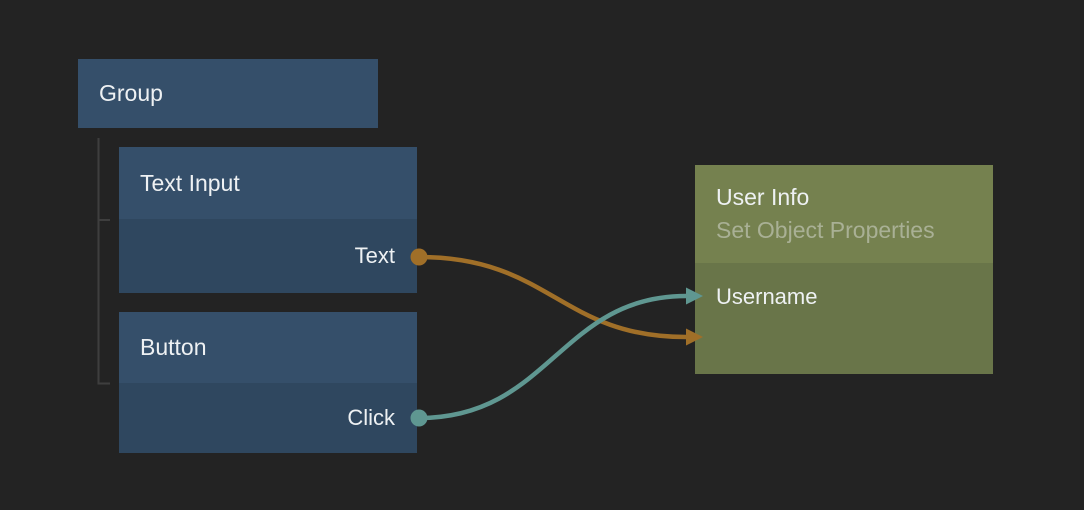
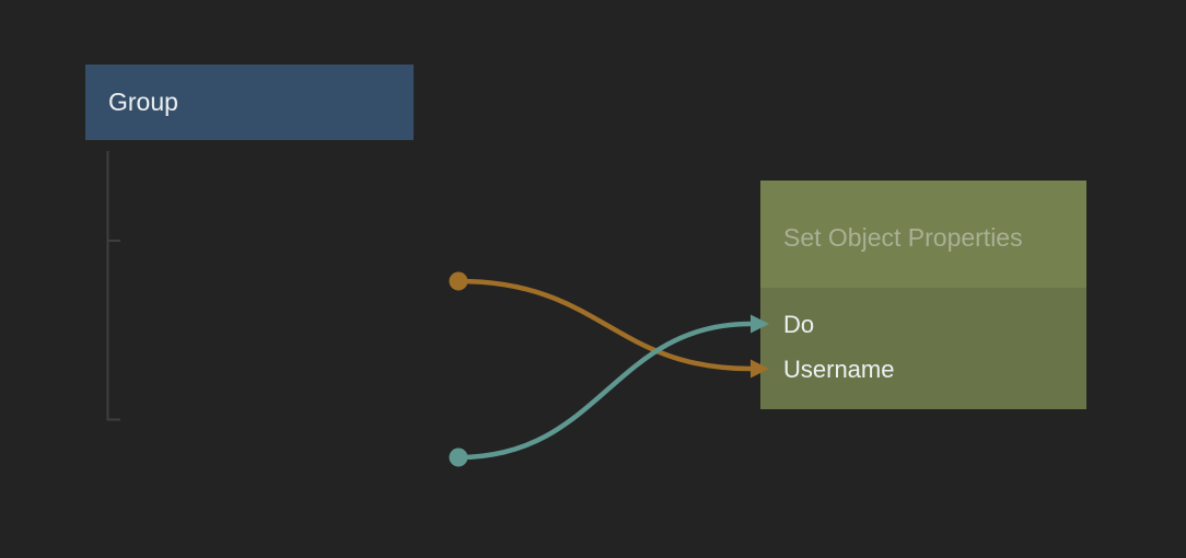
  Group
- Text Input
- Text
- Button
- Click
- User Info
  Set Object Properties
+ Do
  Username
